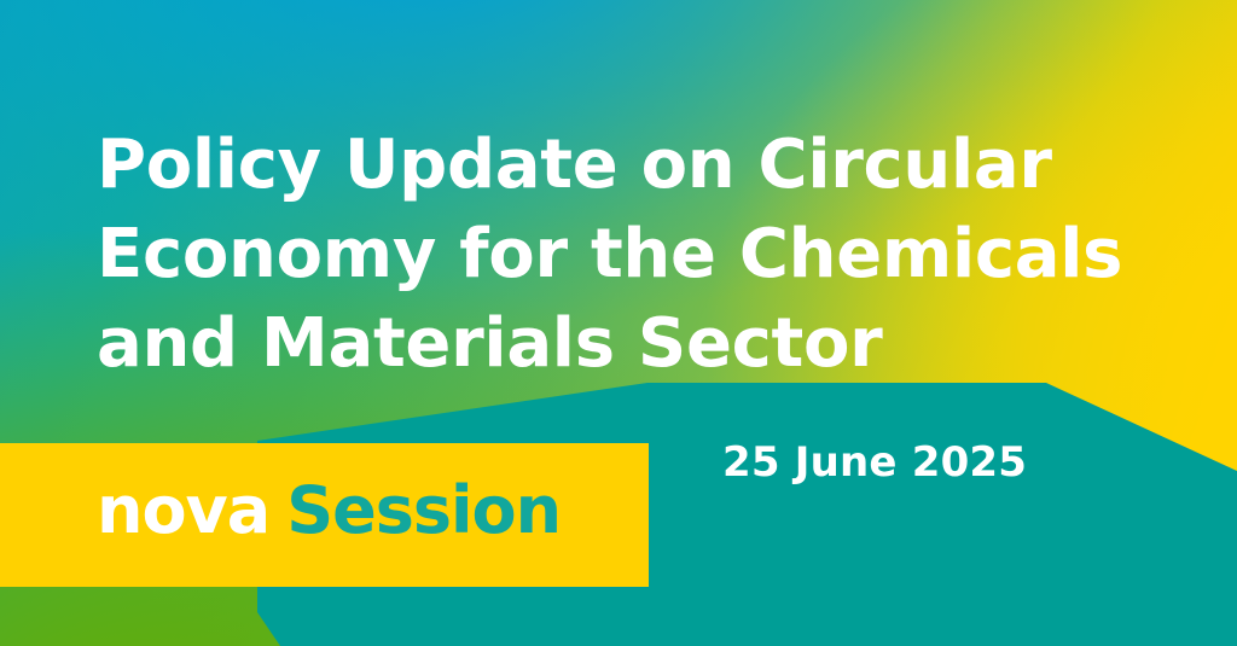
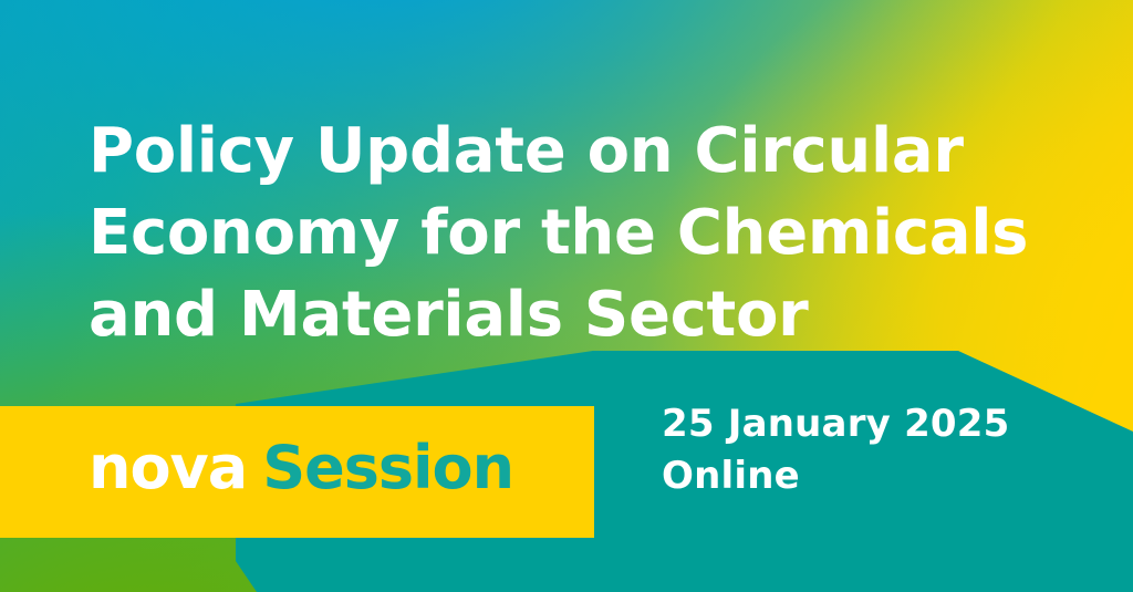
  Policy Update on Circular
  Economy for the Chemicals
  and Materials Sector
  nova
  Session
- 25 June 2025
+ 25 January 2025
+ Online
